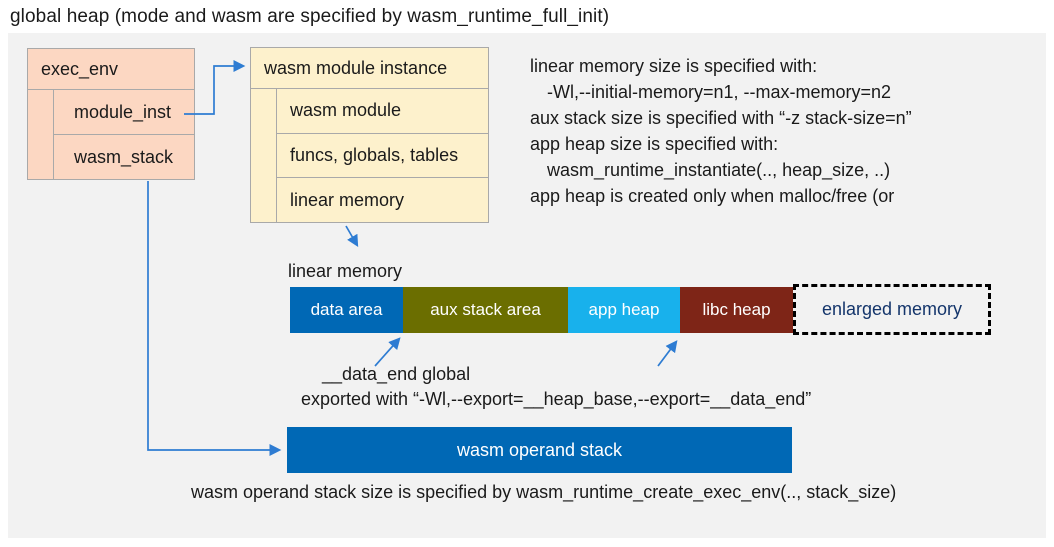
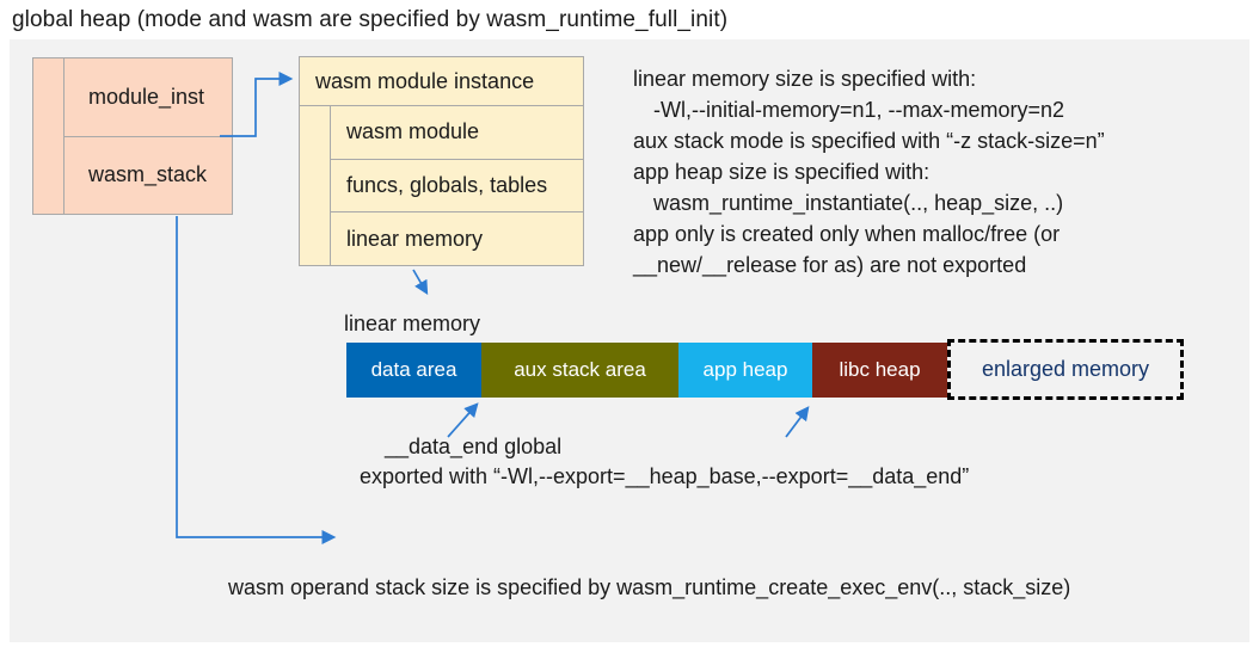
  global heap (mode and wasm are specified by wasm_runtime_full_init)
- exec_env
  module_inst
  wasm_stack
  wasm module instance
  wasm module
  funcs, globals, tables
  linear memory
  linear memory size is specified with:
  -Wl,--initial-memory=n1, --max-memory=n2
- aux stack size is specified with “-z stack-size=n”
+ aux stack mode is specified with “-z stack-size=n”
  app heap size is specified with:
  wasm_runtime_instantiate(.., heap_size, ..)
- app heap is created only when malloc/free (or
+ app only is created only when malloc/free (or
+ __new/__release for as) are not exported
  linear memory
  data area
  aux stack area
  app heap
  libc heap
  enlarged memory
  __data_end global
  exported with “-Wl,--export=__heap_base,--export=__data_end”
- wasm operand stack
  wasm operand stack size is specified by wasm_runtime_create_exec_env(.., stack_size)
